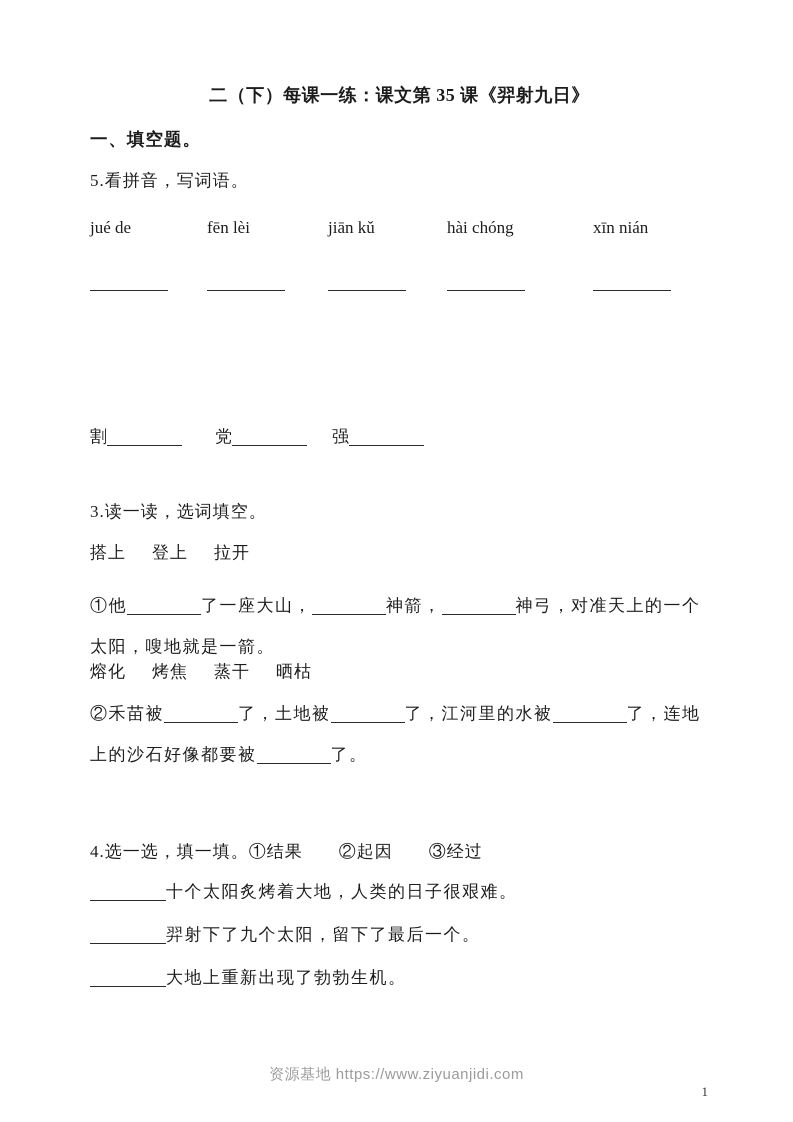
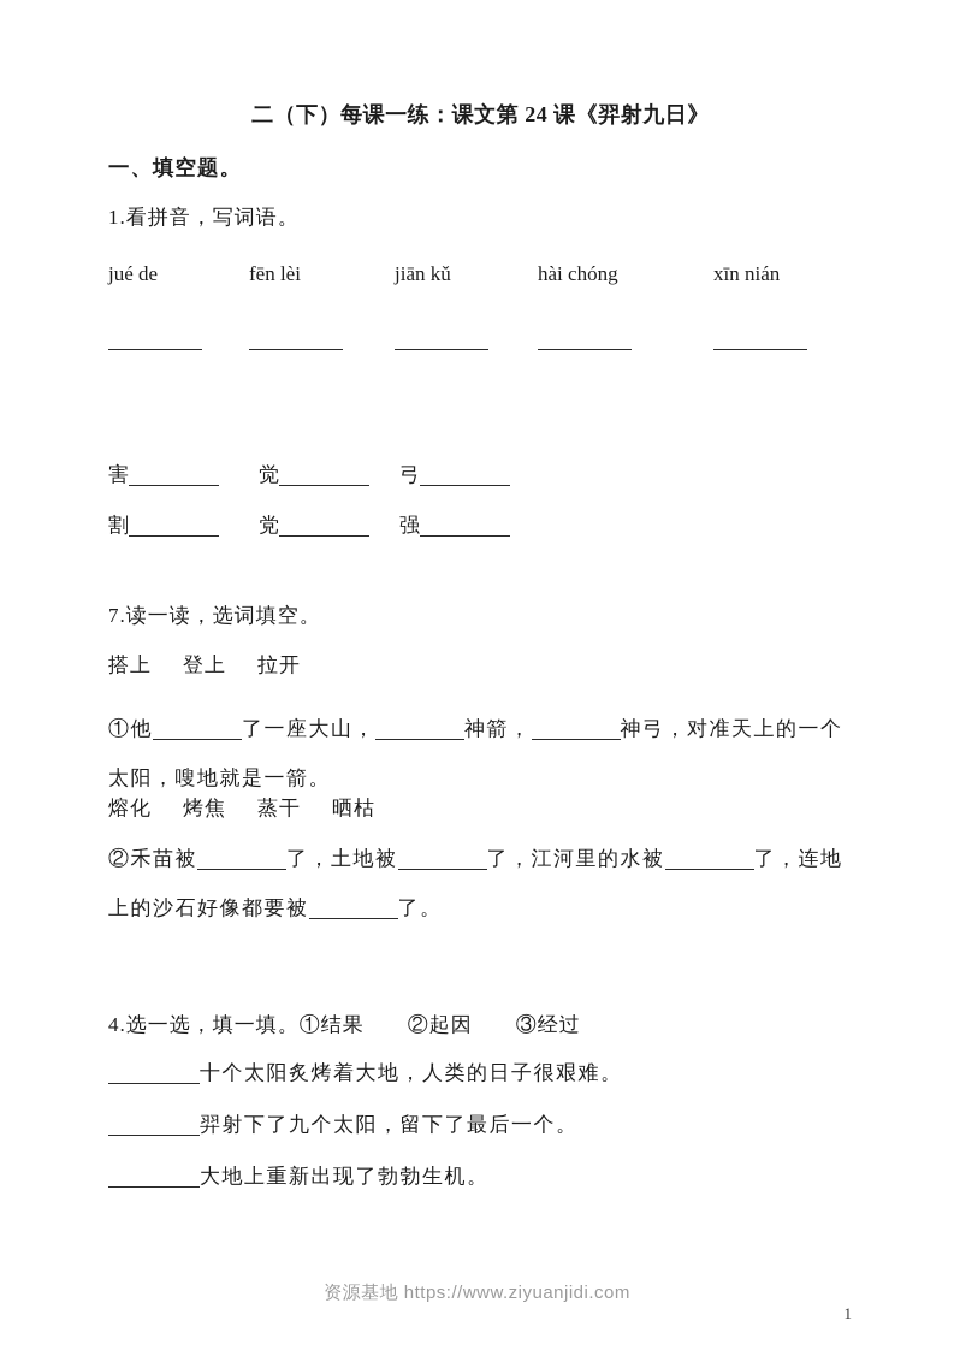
- 二（下）每课一练：课文第 35 课《羿射九日》
+ 二（下）每课一练：课文第 24 课《羿射九日》
  一、填空题。
- 5.看拼音，写词语。
+ 1.看拼音，写词语。
  jué de fēn lèi jiān kǔ hài chóng xīn nián
+ 害 觉 弓
  割 党 强
- 3.读一读，选词填空。
+ 7.读一读，选词填空。
  搭上 登上 拉开
  ①他 了一座大山， 神箭， 神弓，对准天上的一个
  太阳，嗖地就是一箭。
  熔化 烤焦 蒸干 晒枯
  ②禾苗被 了，土地被 了，江河里的水被 了，连地
  上的沙石好像都要被 了。
  4.选一选，填一填。①结果 ②起因 ③经过
  十个太阳炙烤着大地，人类的日子很艰难。
  羿射下了九个太阳，留下了最后一个。
  大地上重新出现了勃勃生机。
  资源基地 https://www.ziyuanjidi.com
  1
